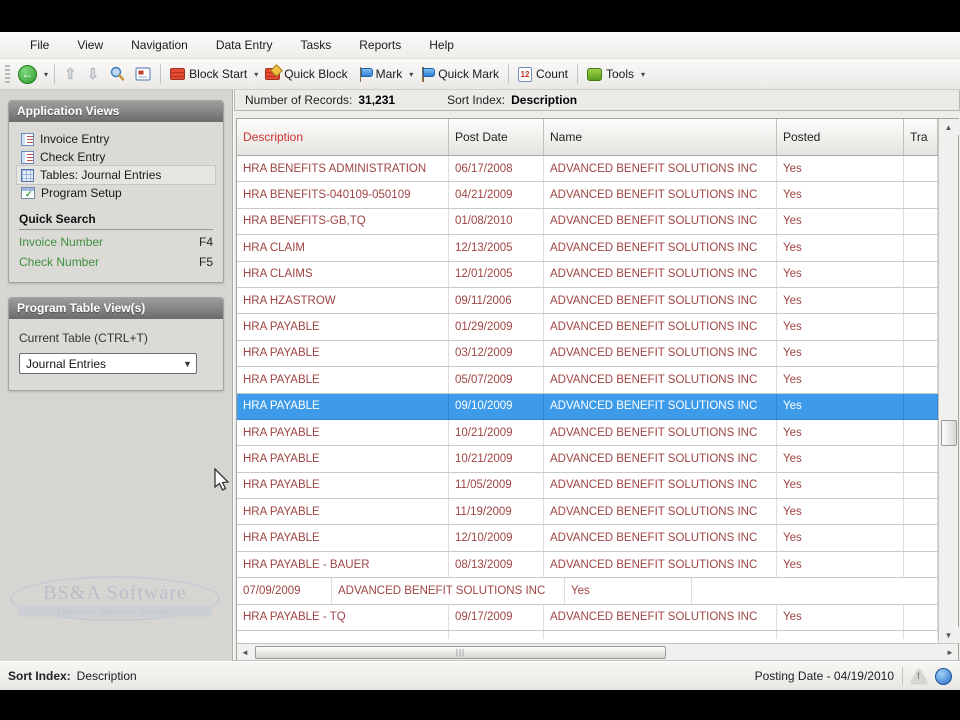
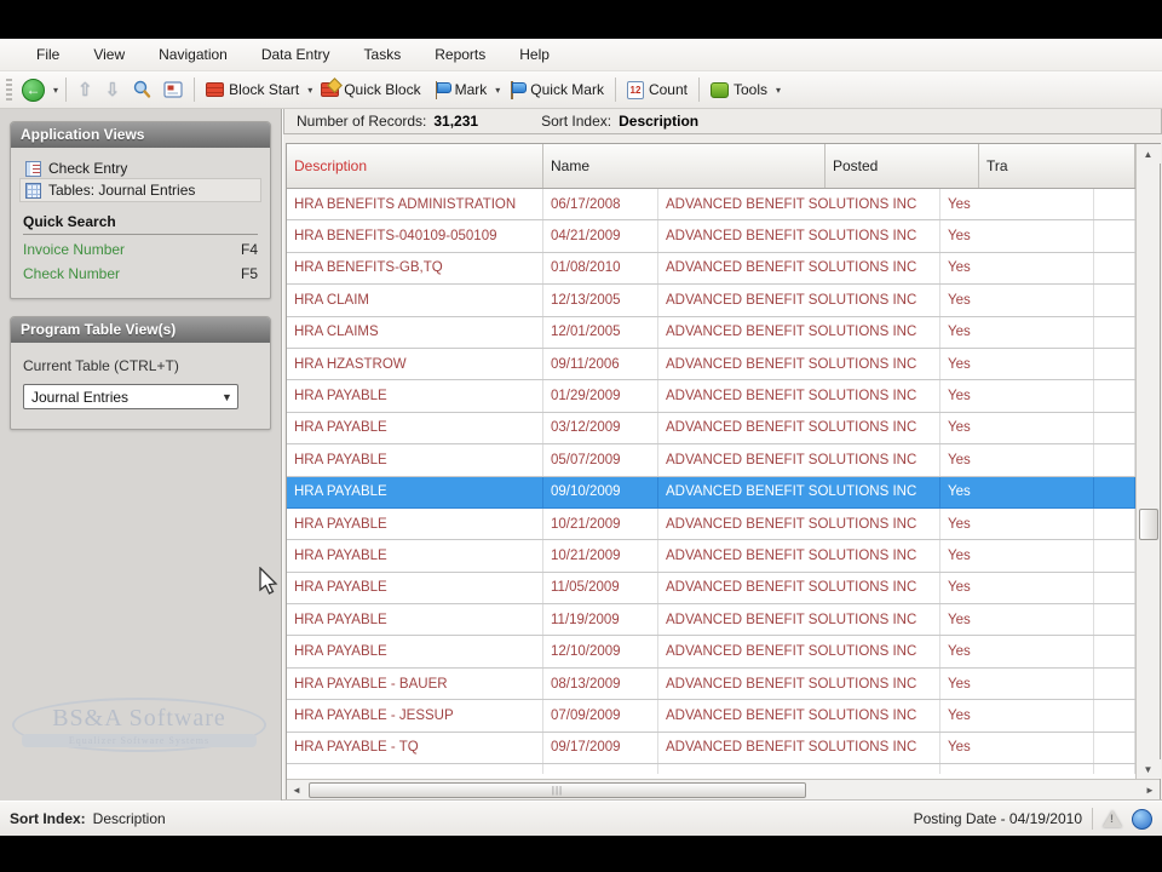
  File
  View
  Navigation
  Data Entry
  Tasks
  Reports
  Help
  ←
  ▾
  ⇧
  ⇩
  Block Start
  ▾
  Quick Block
  Mark
  ▾
  Quick Mark
  12
  Count
  Tools
  ▾
  Application Views
- Invoice Entry
  Check Entry
  Tables: Journal Entries
- Program Setup
  Quick Search
  Invoice Number
  F4
  Check Number
  F5
  Program Table View(s)
  Current Table (CTRL+T)
  Journal Entries
  ▼
  BS&A Software
  Number of Records:
  31,231
  Sort Index:
  Description
  Description
- Post Date
  Name
  Posted
  Tra
  HRA BENEFITS ADMINISTRATION
  06/17/2008
  ADVANCED BENEFIT SOLUTIONS INC
  Yes
  HRA BENEFITS-040109-050109
  04/21/2009
  ADVANCED BENEFIT SOLUTIONS INC
  Yes
  HRA BENEFITS-GB,TQ
  01/08/2010
  ADVANCED BENEFIT SOLUTIONS INC
  Yes
  HRA CLAIM
  12/13/2005
  ADVANCED BENEFIT SOLUTIONS INC
  Yes
  HRA CLAIMS
  12/01/2005
  ADVANCED BENEFIT SOLUTIONS INC
  Yes
  HRA HZASTROW
  09/11/2006
  ADVANCED BENEFIT SOLUTIONS INC
  Yes
  HRA PAYABLE
  01/29/2009
  ADVANCED BENEFIT SOLUTIONS INC
  Yes
  HRA PAYABLE
  03/12/2009
  ADVANCED BENEFIT SOLUTIONS INC
  Yes
  HRA PAYABLE
  05/07/2009
  ADVANCED BENEFIT SOLUTIONS INC
  Yes
  HRA PAYABLE
  09/10/2009
  ADVANCED BENEFIT SOLUTIONS INC
  Yes
  HRA PAYABLE
  10/21/2009
  ADVANCED BENEFIT SOLUTIONS INC
  Yes
  HRA PAYABLE
  10/21/2009
  ADVANCED BENEFIT SOLUTIONS INC
  Yes
  HRA PAYABLE
  11/05/2009
  ADVANCED BENEFIT SOLUTIONS INC
  Yes
  HRA PAYABLE
  11/19/2009
  ADVANCED BENEFIT SOLUTIONS INC
  Yes
  HRA PAYABLE
  12/10/2009
  ADVANCED BENEFIT SOLUTIONS INC
  Yes
  HRA PAYABLE - BAUER
  08/13/2009
  ADVANCED BENEFIT SOLUTIONS INC
  Yes
+ HRA PAYABLE - JESSUP
  07/09/2009
  ADVANCED BENEFIT SOLUTIONS INC
  Yes
  HRA PAYABLE - TQ
  09/17/2009
  ADVANCED BENEFIT SOLUTIONS INC
  Yes
  ▲
  ▼
  ◄
  |||
  ►
  Sort Index:
  Description
  Posting Date - 04/19/2010
